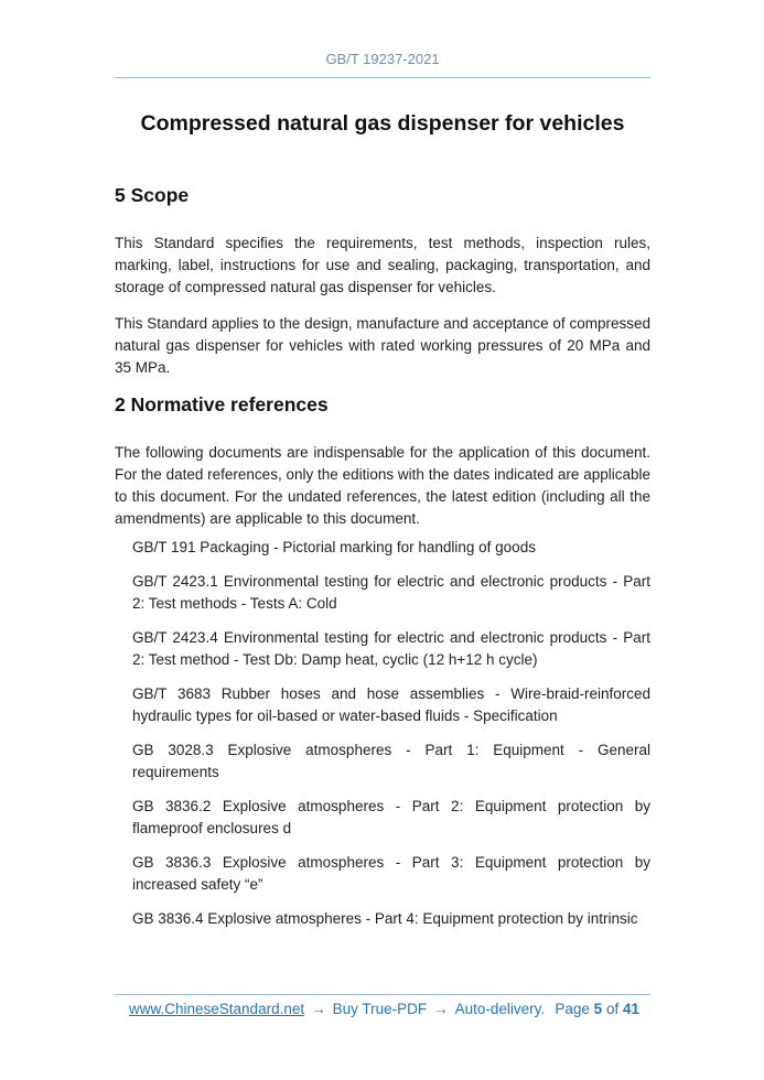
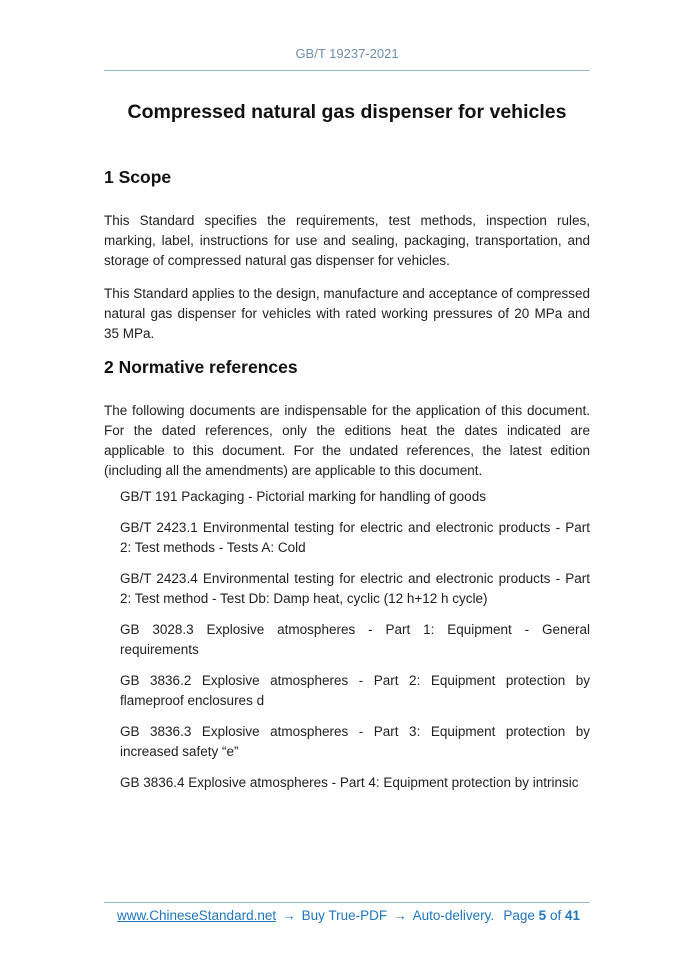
  GB/T 19237-2021
  Compressed natural gas dispenser for vehicles
- 5 Scope
+ 1 Scope
  This Standard specifies the requirements, test methods, inspection rules, marking, label, instructions for use and sealing, packaging, transportation, and storage of compressed natural gas dispenser for vehicles.
  This Standard applies to the design, manufacture and acceptance of compressed natural gas dispenser for vehicles with rated working pressures of 20 MPa and 35 MPa.
  2 Normative references
- The following documents are indispensable for the application of this document. For the dated references, only the editions with the dates indicated are applicable to this document. For the undated references, the latest edition (including all the amendments) are applicable to this document.
+ The following documents are indispensable for the application of this document. For the dated references, only the editions heat the dates indicated are applicable to this document. For the undated references, the latest edition (including all the amendments) are applicable to this document.
  GB/T 191 Packaging - Pictorial marking for handling of goods
  GB/T 2423.1 Environmental testing for electric and electronic products - Part 2: Test methods - Tests A: Cold
  GB/T 2423.4 Environmental testing for electric and electronic products - Part 2: Test method - Test Db: Damp heat, cyclic (12 h+12 h cycle)
- GB/T 3683 Rubber hoses and hose assemblies - Wire-braid-reinforced hydraulic types for oil-based or water-based fluids - Specification
  GB 3028.3 Explosive atmospheres - Part 1: Equipment - General requirements
  GB 3836.2 Explosive atmospheres - Part 2: Equipment protection by flameproof enclosures d
  GB 3836.3 Explosive atmospheres - Part 3: Equipment protection by increased safety “e”
  GB 3836.4 Explosive atmospheres - Part 4: Equipment protection by intrinsic
  www.ChineseStandard.net
  →
  Buy True-PDF
  →
  Auto-delivery.
  Page 5 of 41
